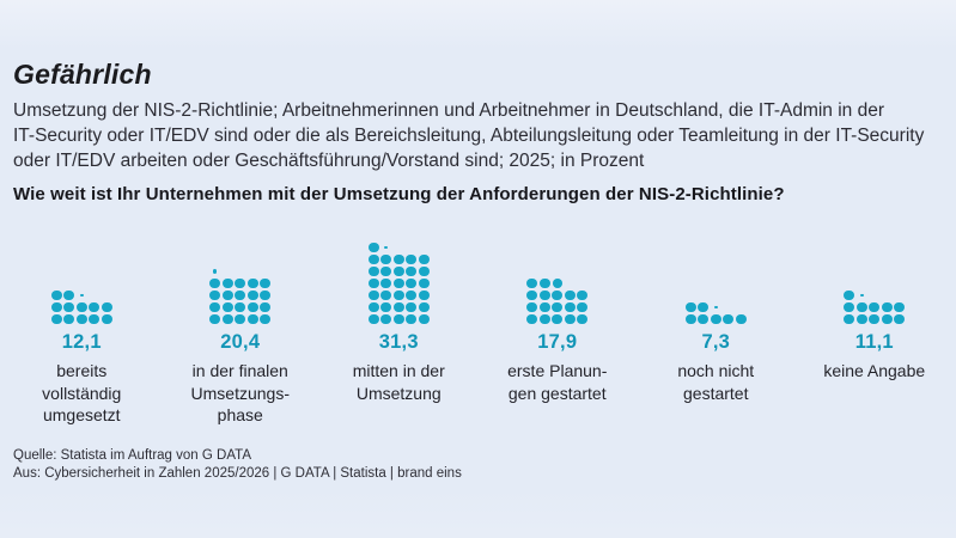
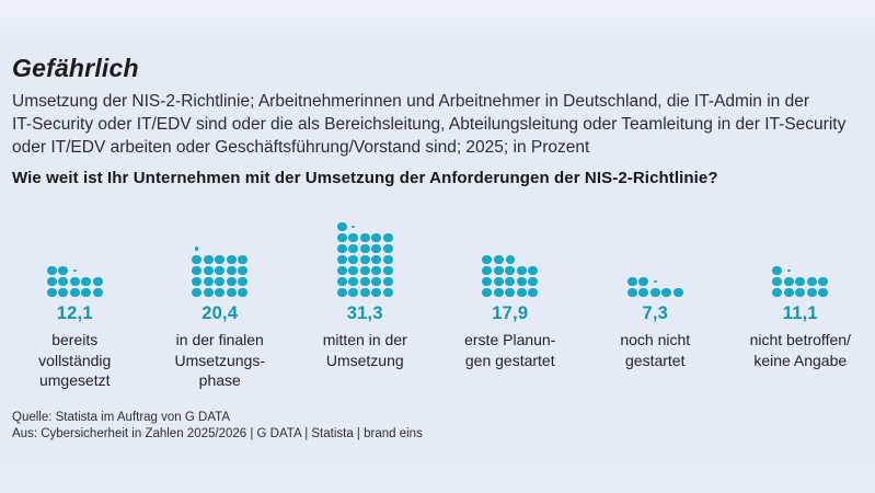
  Gefährlich
  Umsetzung der NIS-2-Richtlinie; Arbeitnehmerinnen und Arbeitnehmer in Deutschland, die IT-Admin in der
  IT-Security oder IT/EDV sind oder die als Bereichsleitung, Abteilungsleitung oder Teamleitung in der IT-Security
  oder IT/EDV arbeiten oder Geschäftsführung/Vorstand sind; 2025; in Prozent
  Wie weit ist Ihr Unternehmen mit der Umsetzung der Anforderungen der NIS-2-Richtlinie?
  12,1
  bereits
  vollständig
  umgesetzt
  20,4
  in der finalen
  Umsetzungs-
  phase
  31,3
  mitten in der
  Umsetzung
  17,9
  erste Planun-
  gen gestartet
  7,3
  noch nicht
  gestartet
  11,1
+ nicht betroffen/
  keine Angabe
  Quelle: Statista im Auftrag von G DATA
  Aus: Cybersicherheit in Zahlen 2025/2026 | G DATA | Statista | brand eins
